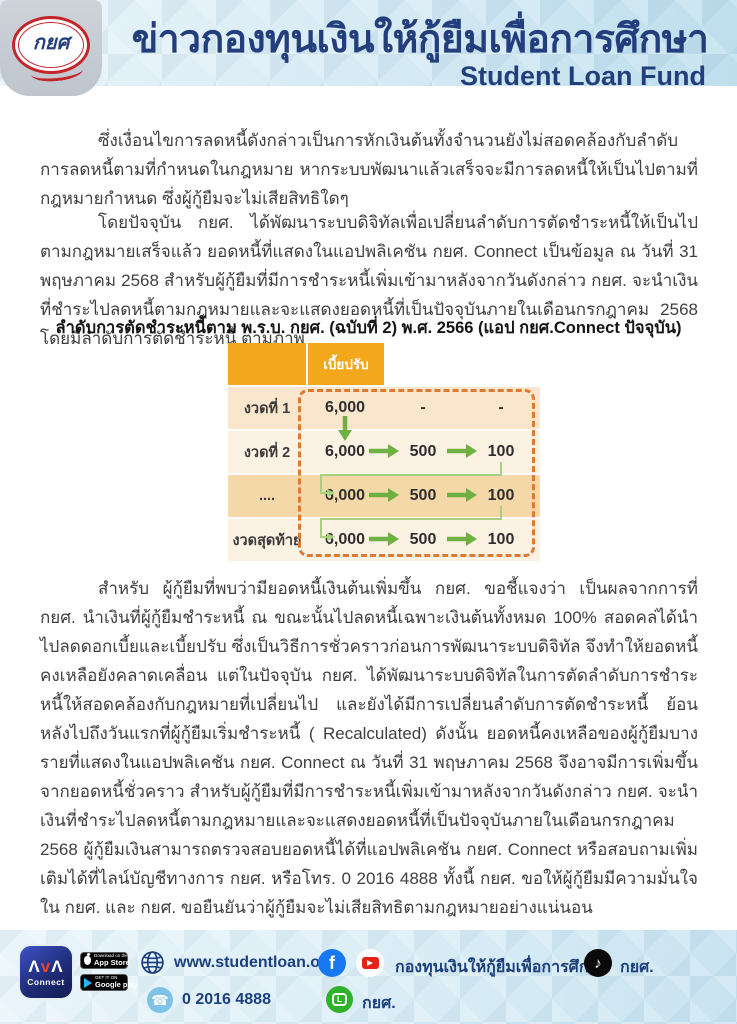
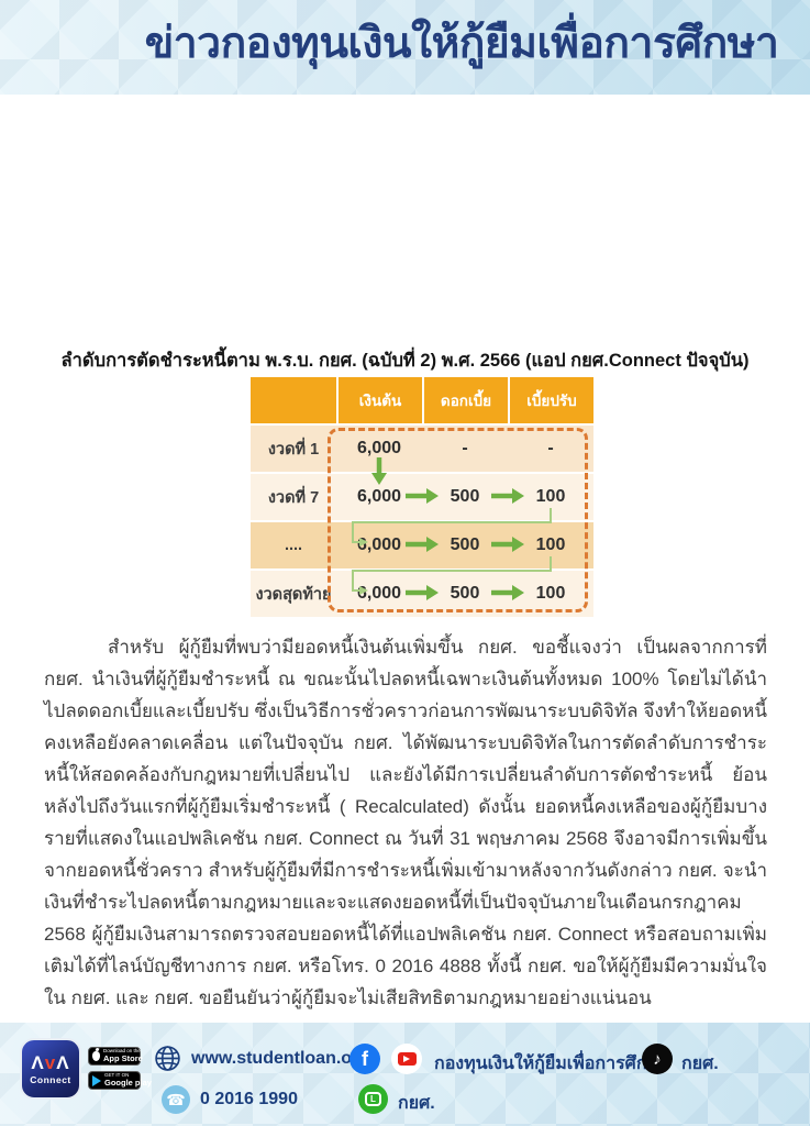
- กยศ
  ข่าวกองทุนเงินให้กู้ยืมเพื่อการศึกษา
- Student Loan Fund
- ซึ่งเงื่อนไขการลดหนี้ดังกล่าวเป็นการหักเงินต้นทั้งจำนวนยังไม่สอดคล้องกับลำดับการลดหนี้ตามที่กำหนดในกฎหมาย หากระบบพัฒนาแล้วเสร็จจะมีการลดหนี้ให้เป็นไปตามที่กฎหมายกำหนด ซึ่งผู้กู้ยืมจะไม่เสียสิทธิใดๆ
- โดยปัจจุบัน กยศ. ได้พัฒนาระบบดิจิทัลเพื่อเปลี่ยนลำดับการตัดชำระหนี้ให้เป็นไปตามกฎหมายเสร็จแล้ว ยอดหนี้ที่แสดงในแอปพลิเคชัน กยศ. Connect เป็นข้อมูล ณ วันที่ 31 พฤษภาคม 2568 สำหรับผู้กู้ยืมที่มีการชำระหนี้เพิ่มเข้ามาหลังจากวันดังกล่าว กยศ. จะนำเงินที่ชำระไปลดหนี้ตามกฎหมายและจะแสดงยอดหนี้ที่เป็นปัจจุบันภายในเดือนกรกฎาคม 2568 โดยมีลำดับการตัดชำระหนี้ ตามภาพ
  ลำดับการตัดชำระหนี้ตาม พ.ร.บ. กยศ. (ฉบับที่ 2) พ.ศ. 2566 (แอป กยศ.Connect ปัจจุบัน)
+ เงินต้น
+ ดอกเบี้ย
  เบี้ยปรับ
  งวดที่ 1
  6,000
  -
  -
- งวดที่ 2
+ งวดที่ 7
  6,000
  500
  100
  ....
  ,000
  500
  100
  งวดสุดท้าย
  ,000
  500
  100
- สำหรับ ผู้กู้ยืมที่พบว่ามียอดหนี้เงินต้นเพิ่มขึ้น กยศ. ขอชี้แจงว่า เป็นผลจากการที่ กยศ. นำเงินที่ผู้กู้ยืมชำระหนี้ ณ ขณะนั้นไปลดหนี้เฉพาะเงินต้นทั้งหมด 100% สอดคล่ได้นำไปลดดอกเบี้ยและเบี้ยปรับ ซึ่งเป็นวิธีการชั่วคราวก่อนการพัฒนาระบบดิจิทัล จึงทำให้ยอดหนี้คงเหลือยังคลาดเคลื่อน แต่ในปัจจุบัน กยศ. ได้พัฒนาระบบดิจิทัลในการตัดลำดับการชำระหนี้ให้สอดคล้องกับกฎหมายที่เปลี่ยนไป และยังได้มีการเปลี่ยนลำดับการตัดชำระหนี้ ย้อนหลังไปถึงวันแรกที่ผู้กู้ยืมเริ่มชำระหนี้ ( Recalculated) ดังนั้น ยอดหนี้คงเหลือของผู้กู้ยืมบางรายที่แสดงในแอปพลิเคชัน กยศ. Connect ณ วันที่ 31 พฤษภาคม 2568 จึงอาจมีการเพิ่มขึ้นจากยอดหนี้ชั่วคราว สำหรับผู้กู้ยืมที่มีการชำระหนี้เพิ่มเข้ามาหลังจากวันดังกล่าว กยศ. จะนำเงินที่ชำระไปลดหนี้ตามกฎหมายและจะแสดงยอดหนี้ที่เป็นปัจจุบันภายในเดือนกรกฎาคม 2568 ผู้กู้ยืมเงินสามารถตรวจสอบยอดหนี้ได้ที่แอปพลิเคชัน กยศ. Connect หรือสอบถามเพิ่มเติมได้ที่ไลน์บัญชีทางการ กยศ. หรือโทร. 0 2016 4888 ทั้งนี้ กยศ. ขอให้ผู้กู้ยืมมีความมั่นใจใน กยศ. และ กยศ. ขอยืนยันว่าผู้กู้ยืมจะไม่เสียสิทธิตามกฎหมายอย่างแน่นอน
+ สำหรับ ผู้กู้ยืมที่พบว่ามียอดหนี้เงินต้นเพิ่มขึ้น กยศ. ขอชี้แจงว่า เป็นผลจากการที่ กยศ. นำเงินที่ผู้กู้ยืมชำระหนี้ ณ ขณะนั้นไปลดหนี้เฉพาะเงินต้นทั้งหมด 100% โดยไม่ได้นำไปลดดอกเบี้ยและเบี้ยปรับ ซึ่งเป็นวิธีการชั่วคราวก่อนการพัฒนาระบบดิจิทัล จึงทำให้ยอดหนี้คงเหลือยังคลาดเคลื่อน แต่ในปัจจุบัน กยศ. ได้พัฒนาระบบดิจิทัลในการตัดลำดับการชำระหนี้ให้สอดคล้องกับกฎหมายที่เปลี่ยนไป และยังได้มีการเปลี่ยนลำดับการตัดชำระหนี้ ย้อนหลังไปถึงวันแรกที่ผู้กู้ยืมเริ่มชำระหนี้ ( Recalculated) ดังนั้น ยอดหนี้คงเหลือของผู้กู้ยืมบางรายที่แสดงในแอปพลิเคชัน กยศ. Connect ณ วันที่ 31 พฤษภาคม 2568 จึงอาจมีการเพิ่มขึ้นจากยอดหนี้ชั่วคราว สำหรับผู้กู้ยืมที่มีการชำระหนี้เพิ่มเข้ามาหลังจากวันดังกล่าว กยศ. จะนำเงินที่ชำระไปลดหนี้ตามกฎหมายและจะแสดงยอดหนี้ที่เป็นปัจจุบันภายในเดือนกรกฎาคม 2568 ผู้กู้ยืมเงินสามารถตรวจสอบยอดหนี้ได้ที่แอปพลิเคชัน กยศ. Connect หรือสอบถามเพิ่มเติมได้ที่ไลน์บัญชีทางการ กยศ. หรือโทร. 0 2016 4888 ทั้งนี้ กยศ. ขอให้ผู้กู้ยืมมีความมั่นใจใน กยศ. และ กยศ. ขอยืนยันว่าผู้กู้ยืมจะไม่เสียสิทธิตามกฎหมายอย่างแน่นอน
  ΛvΛ
  Connect
  App Store
  Google play
  www.studentloan.o
  f
  กองทุนเงินให้กู้ยืมเพื่อการศึก
  ♪
  กยศ.
  ☎
- 0 2016 4888
+ 0 2016 1990
  L
  กยศ.
